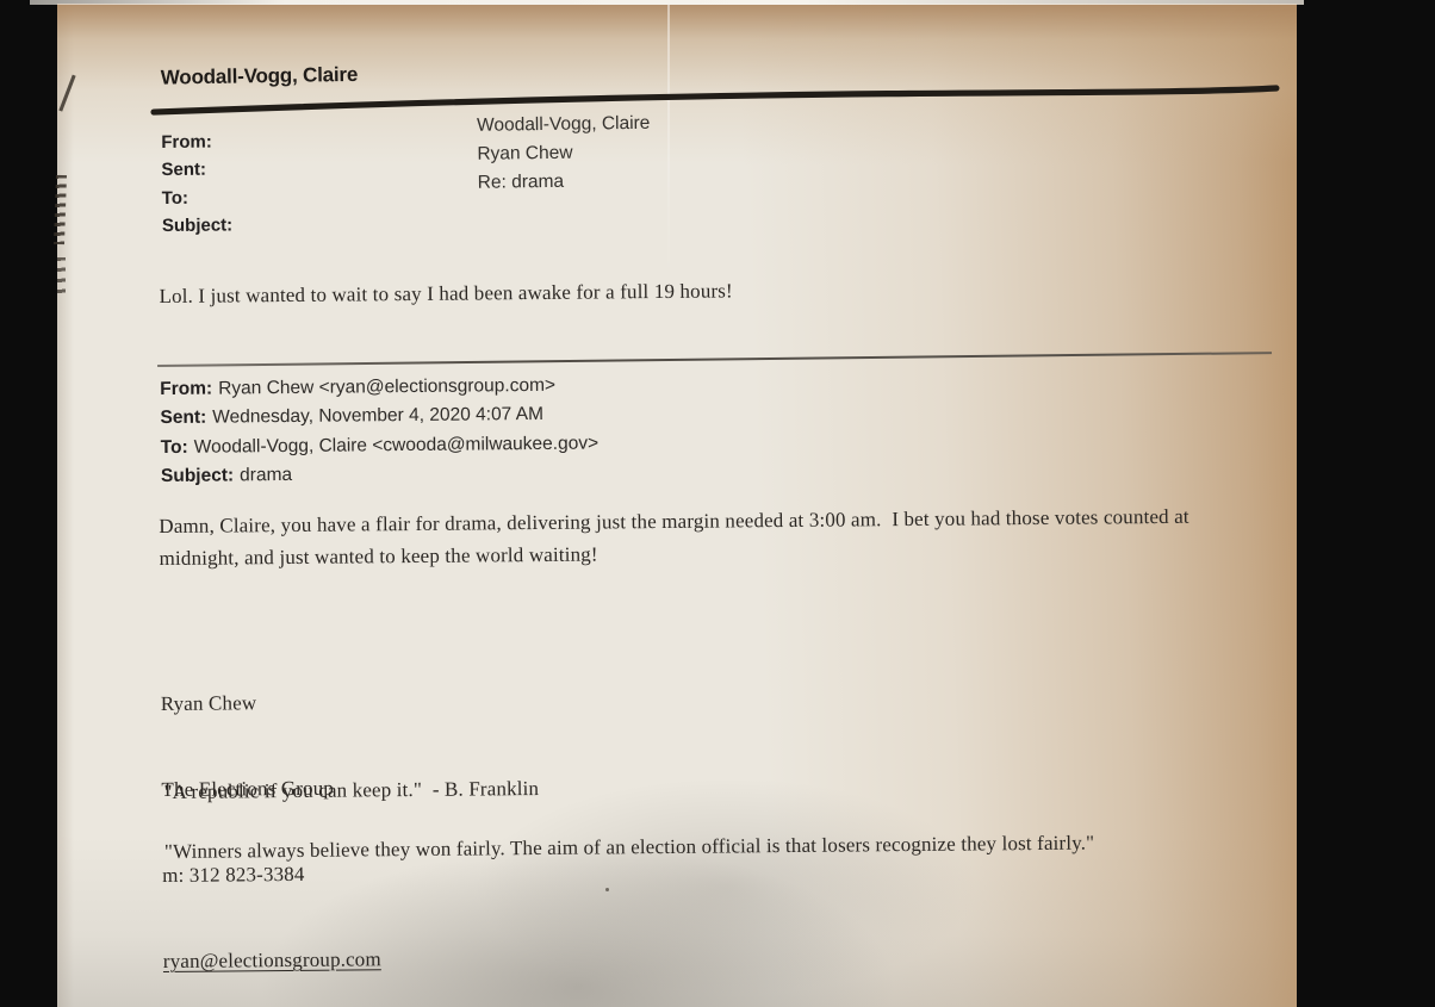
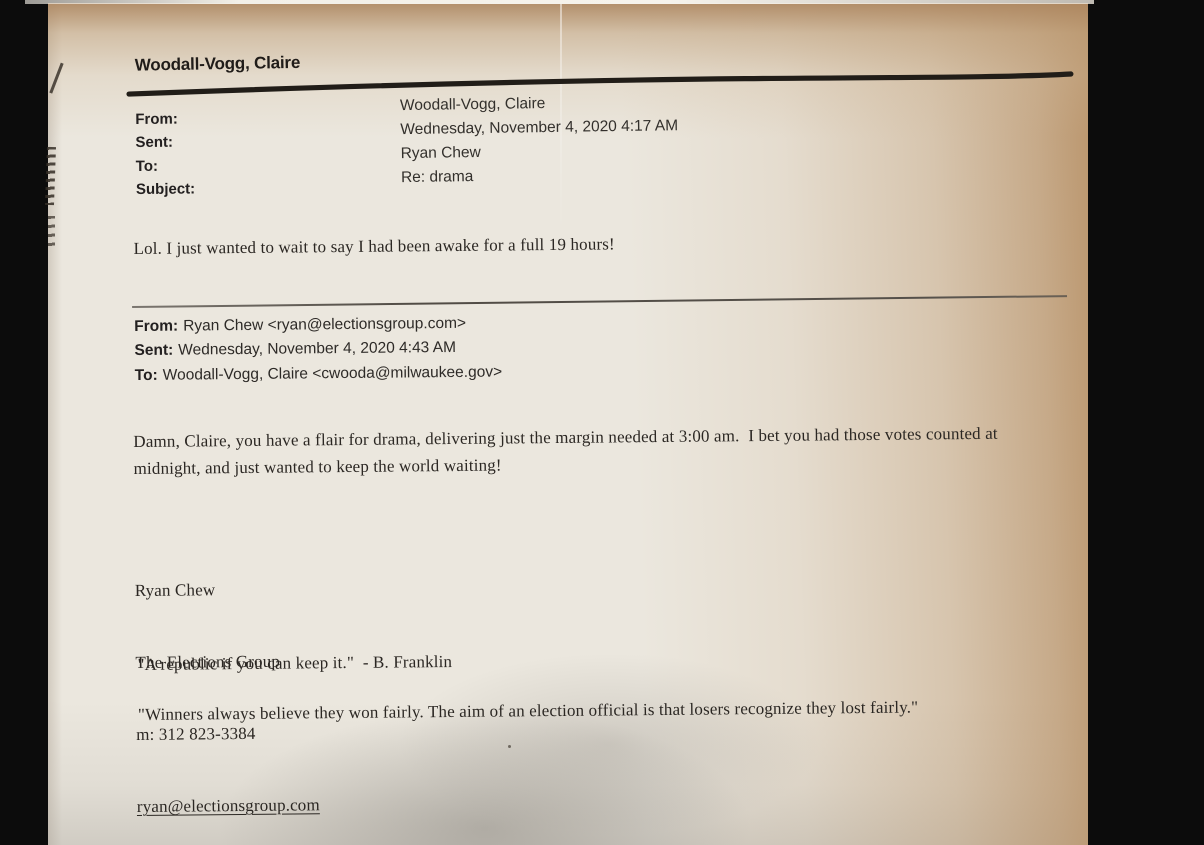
  Woodall-Vogg, Claire
  From:
  Sent:
  To:
  Subject:
  Woodall-Vogg, Claire
+ Wednesday, November 4, 2020 4:17 AM
  Ryan Chew
  Re: drama
  Lol. I just wanted to wait to say I had been awake for a full 19 hours!
  From: Ryan Chew <ryan@electionsgroup.com>
- Sent: Wednesday, November 4, 2020 4:07 AM
+ Sent: Wednesday, November 4, 2020 4:43 AM
  To: Woodall-Vogg, Claire <cwooda@milwaukee.gov>
- Subject: drama
  Damn, Claire, you have a flair for drama, delivering just the margin needed at 3:00 am. I bet you had those votes counted at midnight, and just wanted to keep the world waiting!
  Ryan Chew
  The Elections Group
  m: 312 823-3384
  ryan@electionsgroup.com
  "A republic if you can keep it." - B. Franklin
  "Winners always believe they won fairly. The aim of an election official is that losers recognize they lost fairly."
